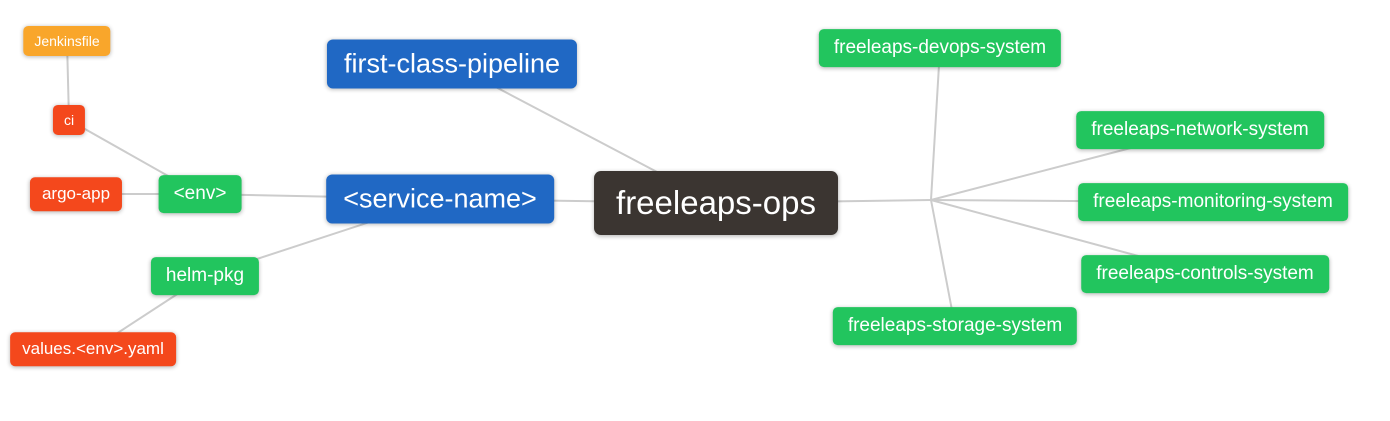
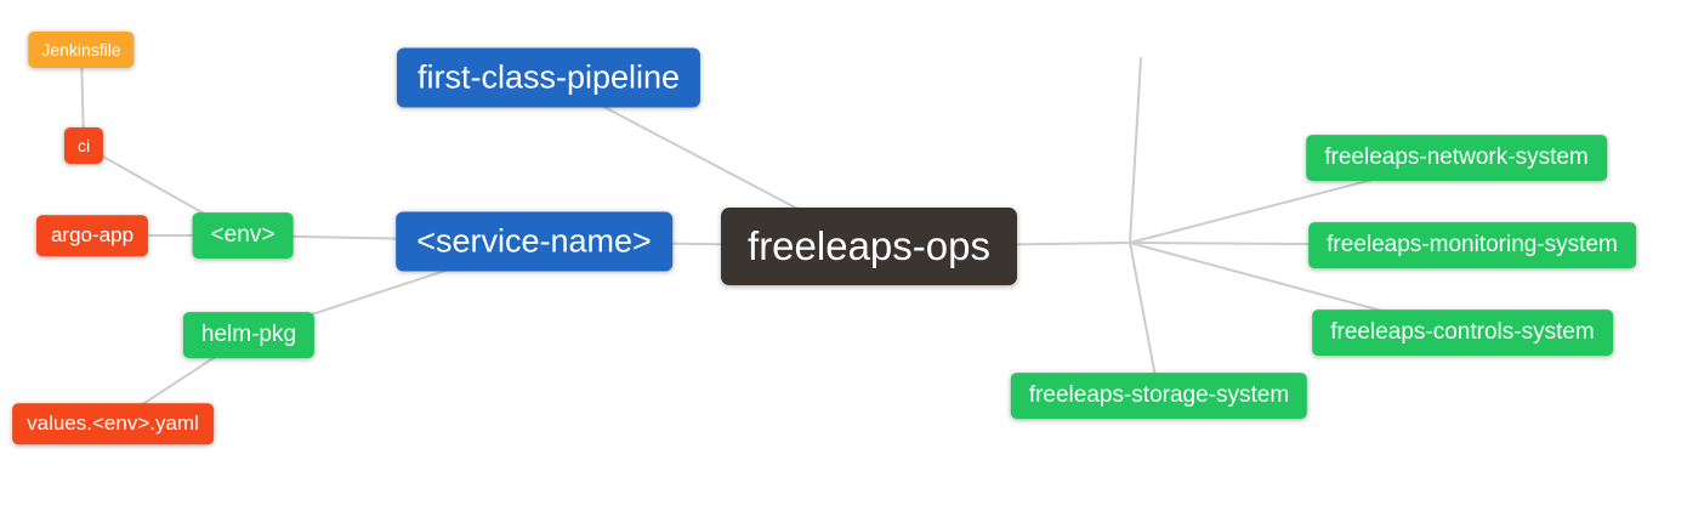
  Jenkinsfile
  ci
  argo-app
  <env>
  first-class-pipeline
  <service-name>
  helm-pkg
  values.<env>.yaml
  freeleaps-ops
- freeleaps-devops-system
  freeleaps-network-system
  freeleaps-monitoring-system
  freeleaps-controls-system
  freeleaps-storage-system
